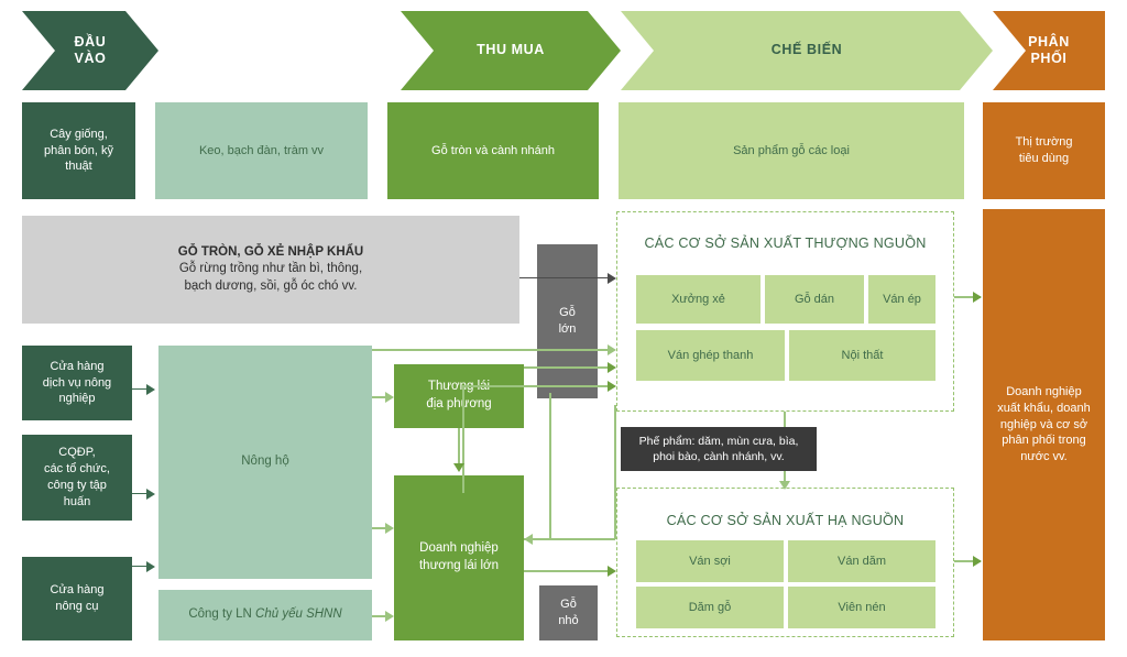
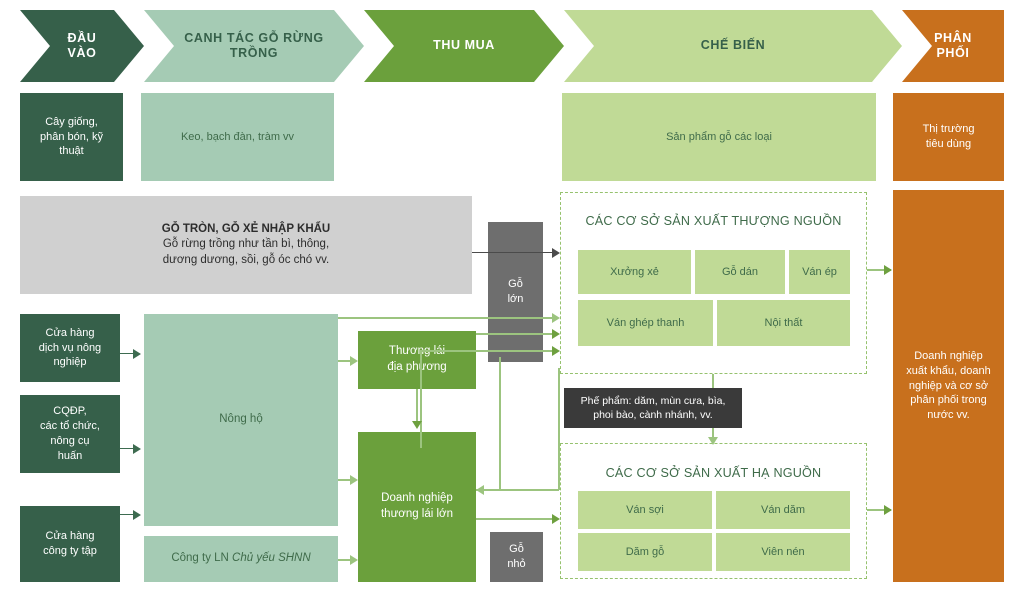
  ĐẦU
  VÀO
+ CANH TÁC GỖ RỪNG
+ TRỒNG
  THU MUA
  CHẾ BIẾN
  PHÂN
  PHỐI
  Cây giống,
  phân bón, kỹ
  thuật
  Keo, bạch đàn, tràm vv
- Gỗ tròn và cành nhánh
  Sản phẩm gỗ các loại
  Thị trường
  tiêu dùng
  GỖ TRÒN, GỖ XẺ NHẬP KHẨU
  Gỗ rừng trồng như tần bì, thông,
- bạch dương, sồi, gỗ óc chó vv.
+ dương dương, sồi, gỗ óc chó vv.
  Doanh nghiệp
  xuất khẩu, doanh
  nghiệp và cơ sở
  phân phối trong
  nước vv.
  CÁC CƠ SỞ SẢN XUẤT THƯỢNG NGUỒN
  Xưởng xẻ
  Gỗ dán
  Ván ép
  Ván ghép thanh
  Nội thất
  CÁC CƠ SỞ SẢN XUẤT HẠ NGUỒN
  Ván sợi
  Ván dăm
  Dăm gỗ
  Viên nén
  Phế phẩm: dăm, mùn cưa, bìa,
  phoi bào, cành nhánh, vv.
  Gỗ
  lớn
  Gỗ
  nhỏ
  Cửa hàng
  dịch vụ nông
  nghiệp
  CQĐP,
  các tổ chức,
- công ty tập
+ nông cụ
  huấn
  Cửa hàng
- nông cụ
+ công ty tập
  Nông hộ
  Công ty LN Chủ yếu SHNN
  địa phương
  Doanh nghiệp
  thương lái lớn
